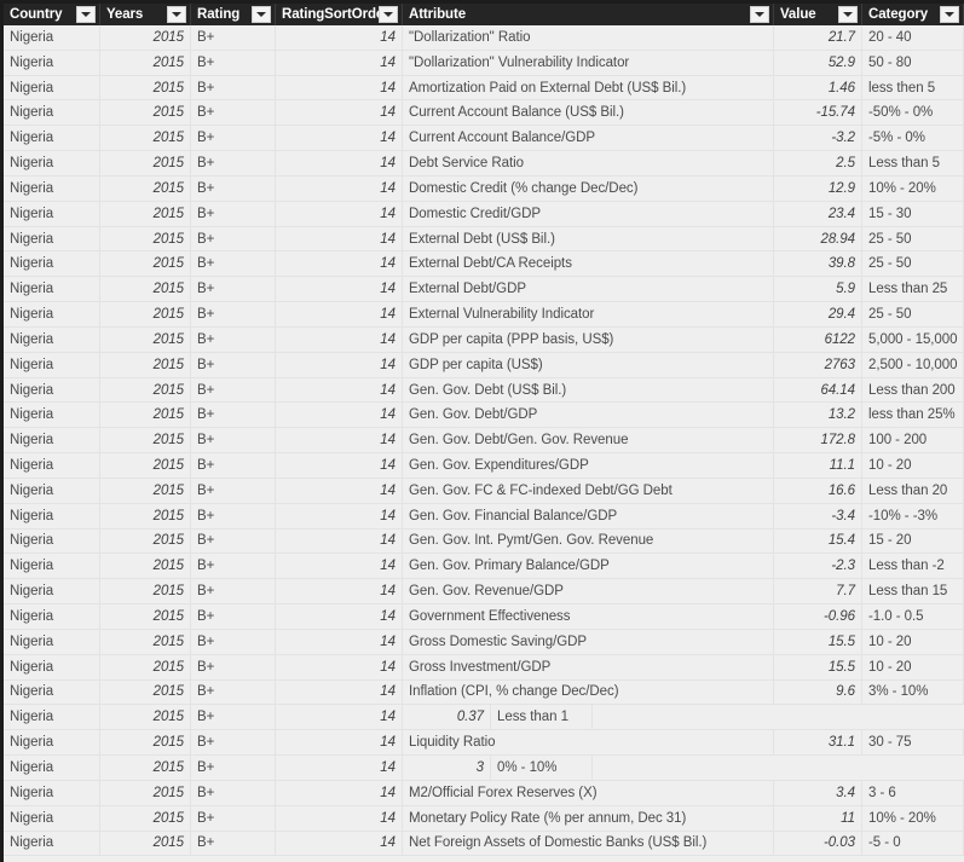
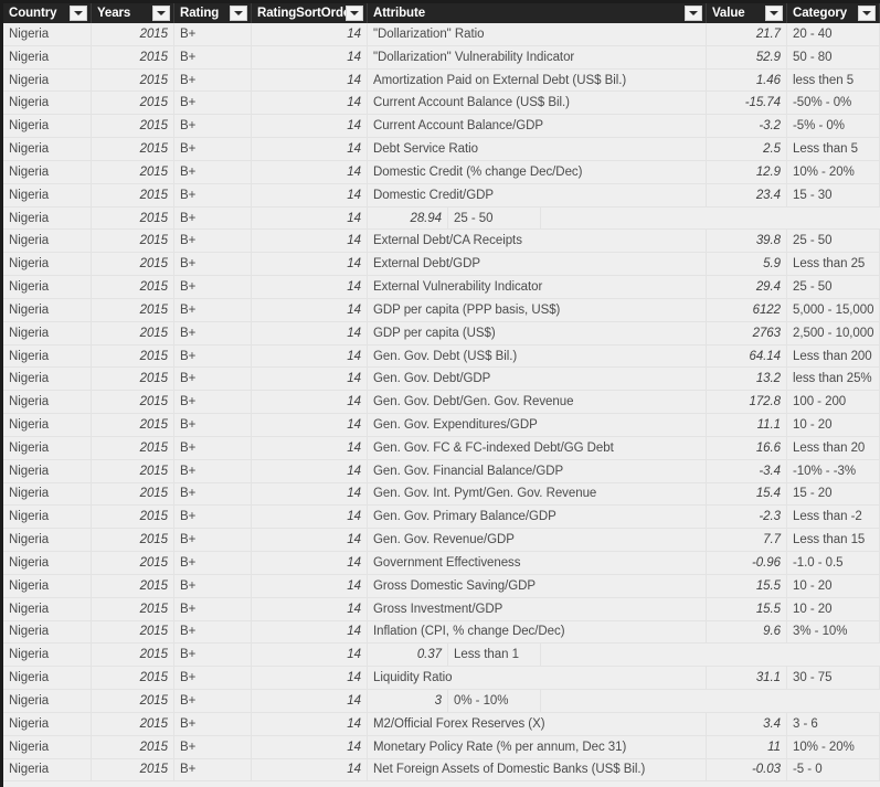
  Country
  Years
  Rating
  RatingSortOrd
  Attribute
  Value
  Category
  Nigeria
  2015
  B+
  14
  "Dollarization" Ratio
  21.7
  20 - 40
  Nigeria
  2015
  B+
  14
  "Dollarization" Vulnerability Indicator
  52.9
  50 - 80
  Nigeria
  2015
  B+
  14
  Amortization Paid on External Debt (US$ Bil.)
  1.46
  less then 5
  Nigeria
  2015
  B+
  14
  Current Account Balance (US$ Bil.)
  -15.74
  -50% - 0%
  Nigeria
  2015
  B+
  14
  Current Account Balance/GDP
  -3.2
  -5% - 0%
  Nigeria
  2015
  B+
  14
  Debt Service Ratio
  2.5
  Less than 5
  Nigeria
  2015
  B+
  14
  Domestic Credit (% change Dec/Dec)
  12.9
  10% - 20%
  Nigeria
  2015
  B+
  14
  Domestic Credit/GDP
  23.4
  15 - 30
  Nigeria
  2015
  B+
  14
- External Debt (US$ Bil.)
  28.94
  25 - 50
  Nigeria
  2015
  B+
  14
  External Debt/CA Receipts
  39.8
  25 - 50
  Nigeria
  2015
  B+
  14
  External Debt/GDP
  5.9
  Less than 25
  Nigeria
  2015
  B+
  14
  External Vulnerability Indicator
  29.4
  25 - 50
  Nigeria
  2015
  B+
  14
  GDP per capita (PPP basis, US$)
  6122
  5,000 - 15,000
  Nigeria
  2015
  B+
  14
  GDP per capita (US$)
  2763
  2,500 - 10,000
  Nigeria
  2015
  B+
  14
  Gen. Gov. Debt (US$ Bil.)
  64.14
  Less than 200
  Nigeria
  2015
  B+
  14
  Gen. Gov. Debt/GDP
  13.2
  less than 25%
  Nigeria
  2015
  B+
  14
  Gen. Gov. Debt/Gen. Gov. Revenue
  172.8
  100 - 200
  Nigeria
  2015
  B+
  14
  Gen. Gov. Expenditures/GDP
  11.1
  10 - 20
  Nigeria
  2015
  B+
  14
  Gen. Gov. FC & FC-indexed Debt/GG Debt
  16.6
  Less than 20
  Nigeria
  2015
  B+
  14
  Gen. Gov. Financial Balance/GDP
  -3.4
  -10% - -3%
  Nigeria
  2015
  B+
  14
  Gen. Gov. Int. Pymt/Gen. Gov. Revenue
  15.4
  15 - 20
  Nigeria
  2015
  B+
  14
  Gen. Gov. Primary Balance/GDP
  -2.3
  Less than -2
  Nigeria
  2015
  B+
  14
  Gen. Gov. Revenue/GDP
  7.7
  Less than 15
  Nigeria
  2015
  B+
  14
  Government Effectiveness
  -0.96
  -1.0 - 0.5
  Nigeria
  2015
  B+
  14
  Gross Domestic Saving/GDP
  15.5
  10 - 20
  Nigeria
  2015
  B+
  14
  Gross Investment/GDP
  15.5
  10 - 20
  Nigeria
  2015
  B+
  14
  Inflation (CPI, % change Dec/Dec)
  9.6
  3% - 10%
  Nigeria
  2015
  B+
  14
  0.37
  Less than 1
  Nigeria
  2015
  B+
  14
  Liquidity Ratio
  31.1
  30 - 75
  Nigeria
  2015
  B+
  14
  3
  0% - 10%
  Nigeria
  2015
  B+
  14
  M2/Official Forex Reserves (X)
  3.4
  3 - 6
  Nigeria
  2015
  B+
  14
  Monetary Policy Rate (% per annum, Dec 31)
  11
  10% - 20%
  Nigeria
  2015
  B+
  14
  Net Foreign Assets of Domestic Banks (US$ Bil.)
  -0.03
  -5 - 0
